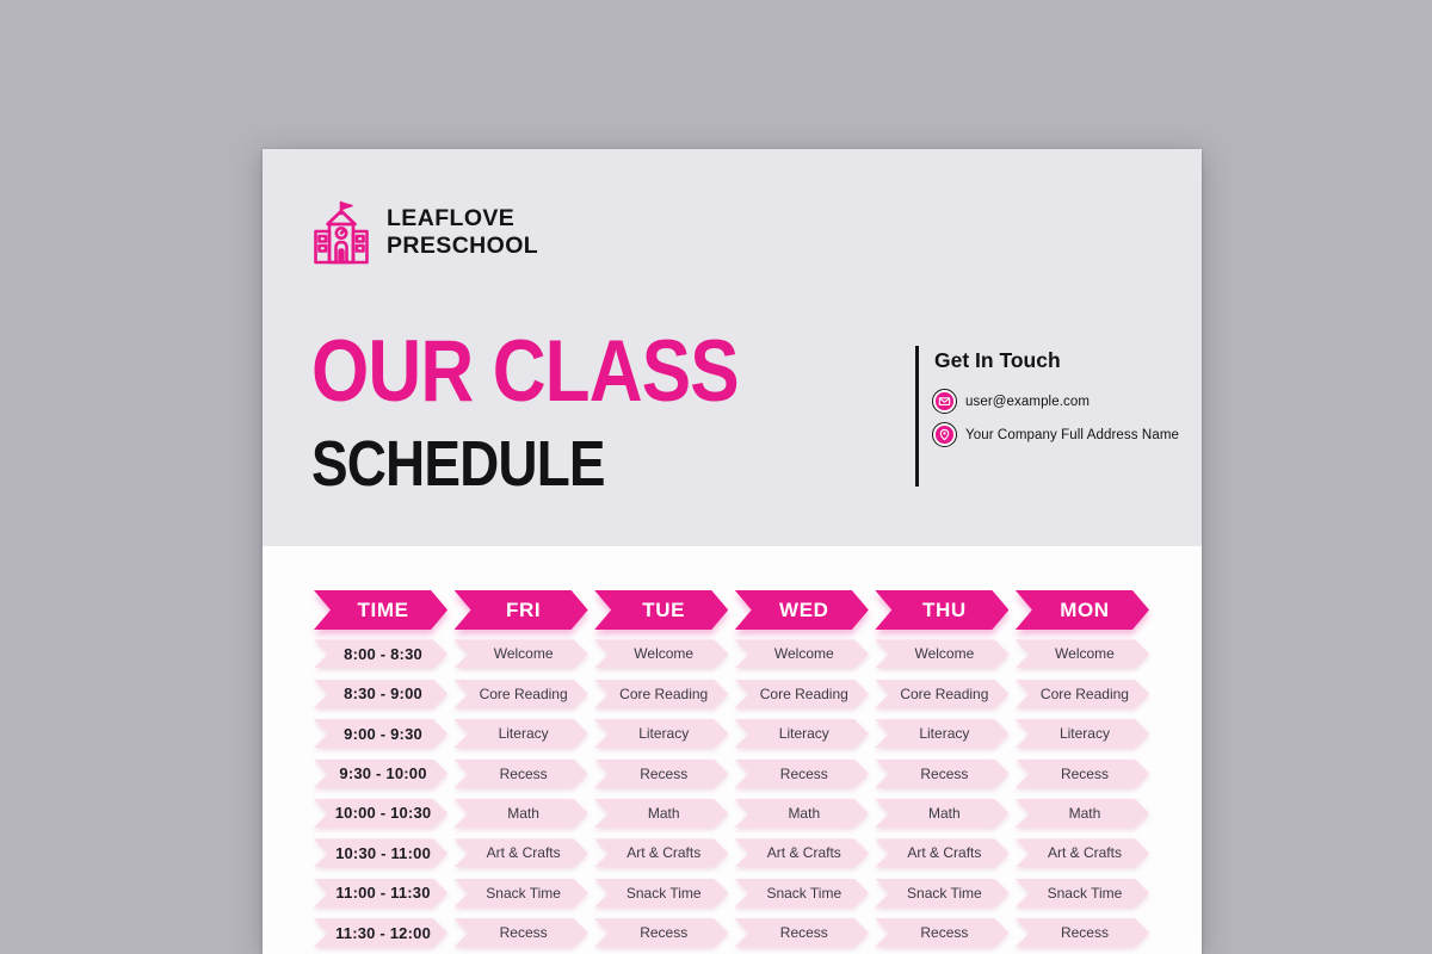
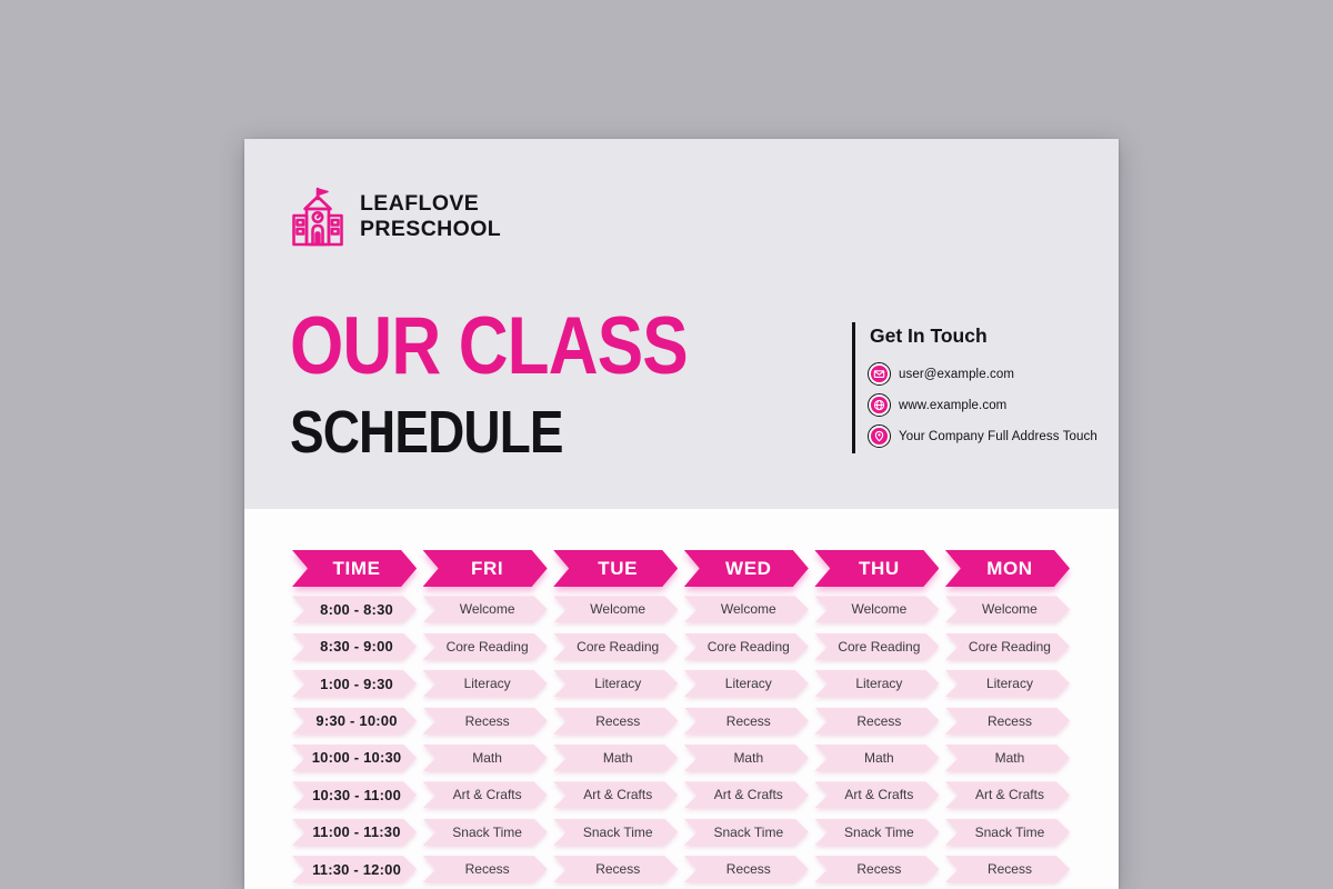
  LEAFLOVE
  PRESCHOOL
  OUR CLASS
  SCHEDULE
  Get In Touch
  user@example.com
+ www.example.com
- Your Company Full Address Name
+ Your Company Full Address Touch
  TIME
  FRI
  TUE
  WED
  THU
  MON
  8:00 - 8:30
  Welcome
  Welcome
  Welcome
  Welcome
  Welcome
  8:30 - 9:00
  Core Reading
  Core Reading
  Core Reading
  Core Reading
  Core Reading
- 9:00 - 9:30
+ 1:00 - 9:30
  Literacy
  Literacy
  Literacy
  Literacy
  Literacy
  9:30 - 10:00
  Recess
  Recess
  Recess
  Recess
  Recess
  10:00 - 10:30
  Math
  Math
  Math
  Math
  Math
  10:30 - 11:00
  Art & Crafts
  Art & Crafts
  Art & Crafts
  Art & Crafts
  Art & Crafts
  11:00 - 11:30
  Snack Time
  Snack Time
  Snack Time
  Snack Time
  Snack Time
  11:30 - 12:00
  Recess
  Recess
  Recess
  Recess
  Recess
